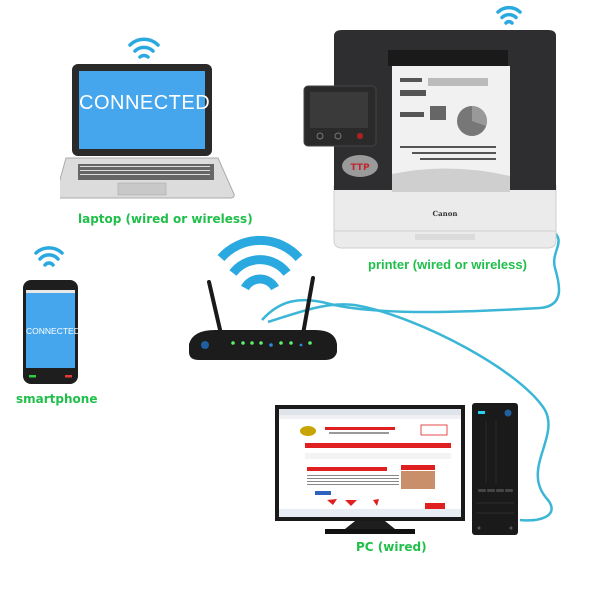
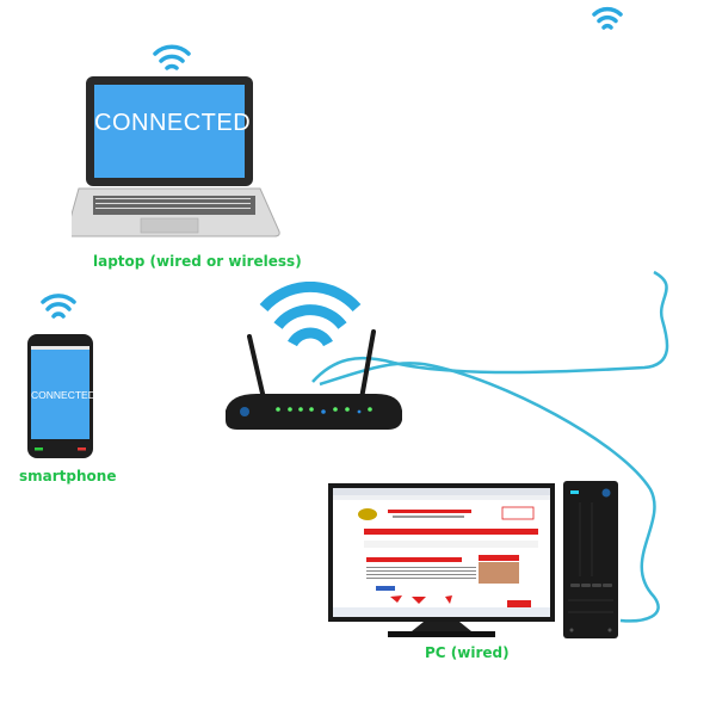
  CONNECTED
  laptop (wired or wireless)
  CONNECTED
  smartphone
- TTP
- Canon
- printer (wired or wireless)
  PC (wired)
